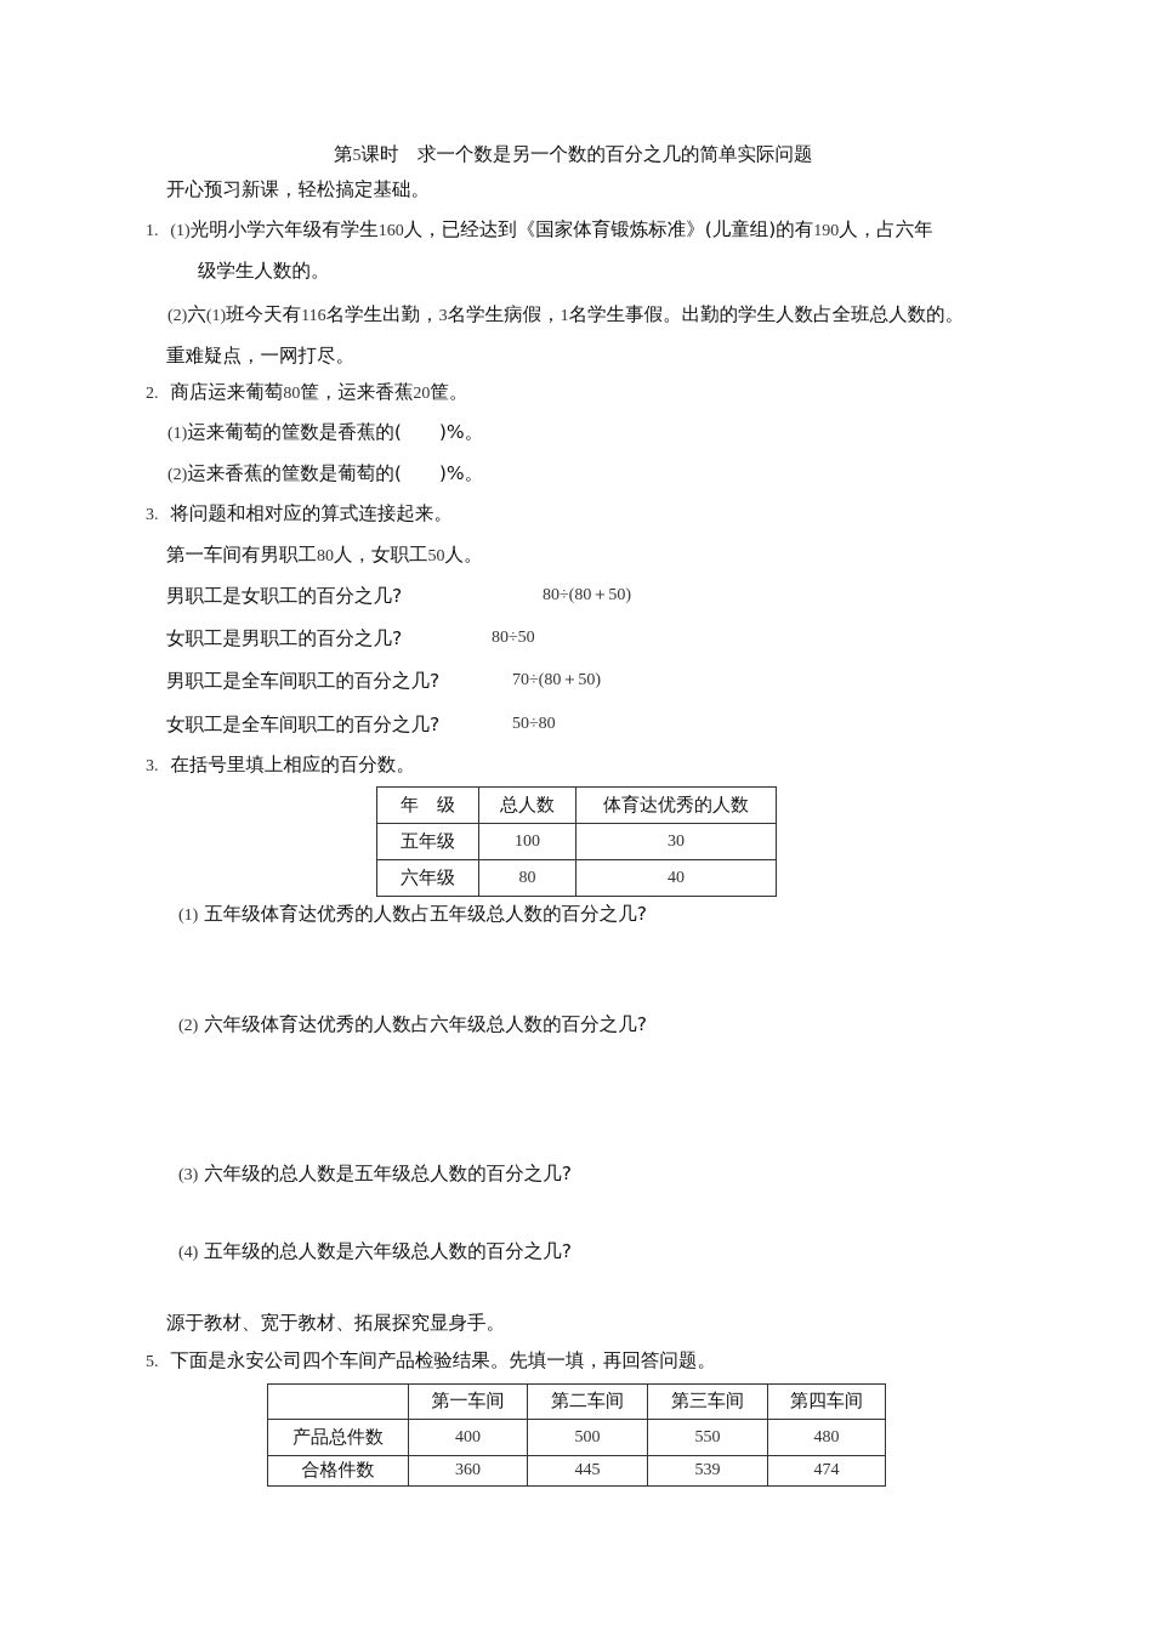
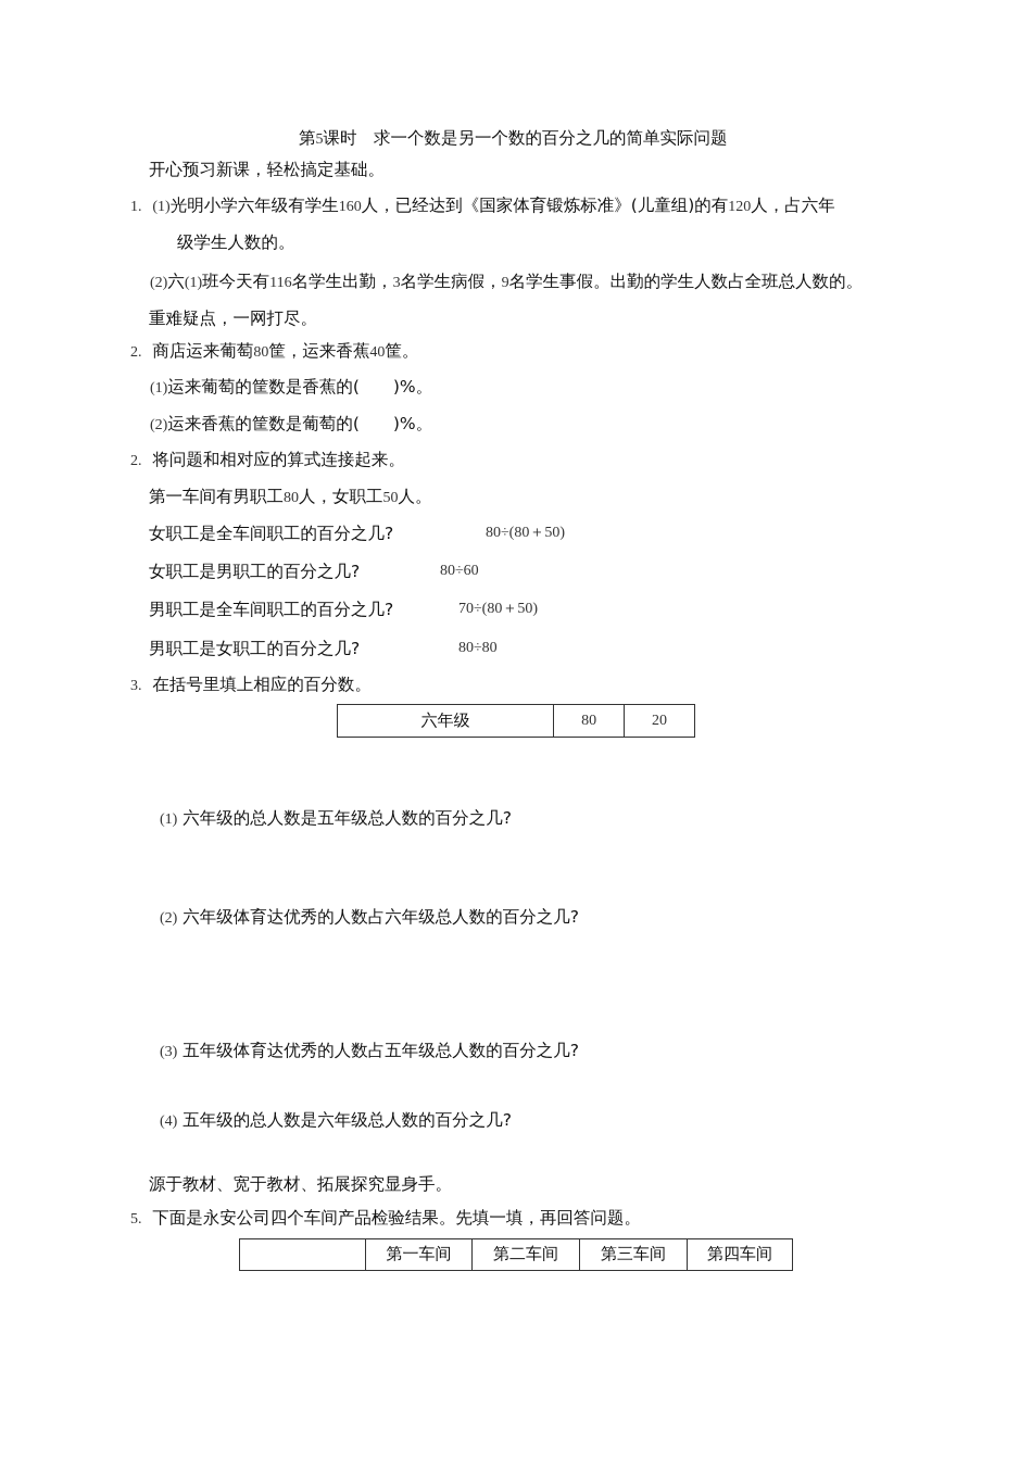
  第5课时 求一个数是另一个数的百分之几的简单实际问题
  开心预习新课，轻松搞定基础。
- 1. (1)光明小学六年级有学生160人，已经达到《国家体育锻炼标准》(儿童组)的有190人，占六年
+ 1. (1)光明小学六年级有学生160人，已经达到《国家体育锻炼标准》(儿童组)的有120人，占六年
  级学生人数的。
- (2)六(1)班今天有116名学生出勤，3名学生病假，1名学生事假。出勤的学生人数占全班总人数的。
+ (2)六(1)班今天有116名学生出勤，3名学生病假，9名学生事假。出勤的学生人数占全班总人数的。
  重难疑点，一网打尽。
- 2. 商店运来葡萄80筐，运来香蕉20筐。
+ 2. 商店运来葡萄80筐，运来香蕉40筐。
  (1)运来葡萄的筐数是香蕉的( )%。
  (2)运来香蕉的筐数是葡萄的( )%。
- 3. 将问题和相对应的算式连接起来。
+ 2. 将问题和相对应的算式连接起来。
  第一车间有男职工80人，女职工50人。
- 男职工是女职工的百分之几?
+ 女职工是全车间职工的百分之几?
  80÷(80＋50)
  女职工是男职工的百分之几?
- 80÷50
+ 80÷60
  男职工是全车间职工的百分之几?
  70÷(80＋50)
- 女职工是全车间职工的百分之几?
+ 男职工是女职工的百分之几?
- 50÷80
+ 80÷80
  3. 在括号里填上相应的百分数。
- 年 级	总人数	体育达优秀的人数
- 五年级	100	30
- 六年级	80	40
+ 六年级	80	20
- (1) 五年级体育达优秀的人数占五年级总人数的百分之几?
+ (1) 六年级的总人数是五年级总人数的百分之几?
  (2) 六年级体育达优秀的人数占六年级总人数的百分之几?
- (3) 六年级的总人数是五年级总人数的百分之几?
+ (3) 五年级体育达优秀的人数占五年级总人数的百分之几?
  (4) 五年级的总人数是六年级总人数的百分之几?
  源于教材、宽于教材、拓展探究显身手。
  5. 下面是永安公司四个车间产品检验结果。先填一填，再回答问题。
  	第一车间	第二车间	第三车间	第四车间
- 产品总件数	400	500	550	480
- 合格件数	360	445	539	474
